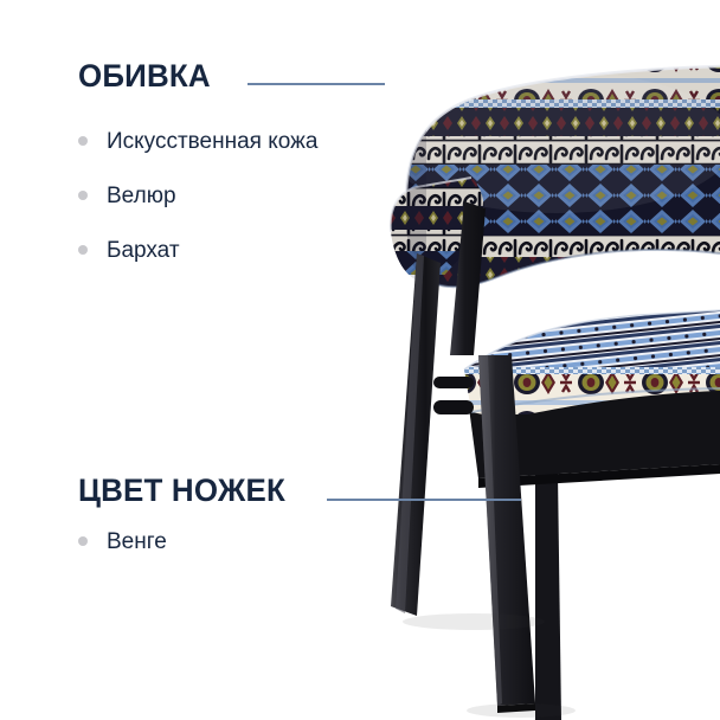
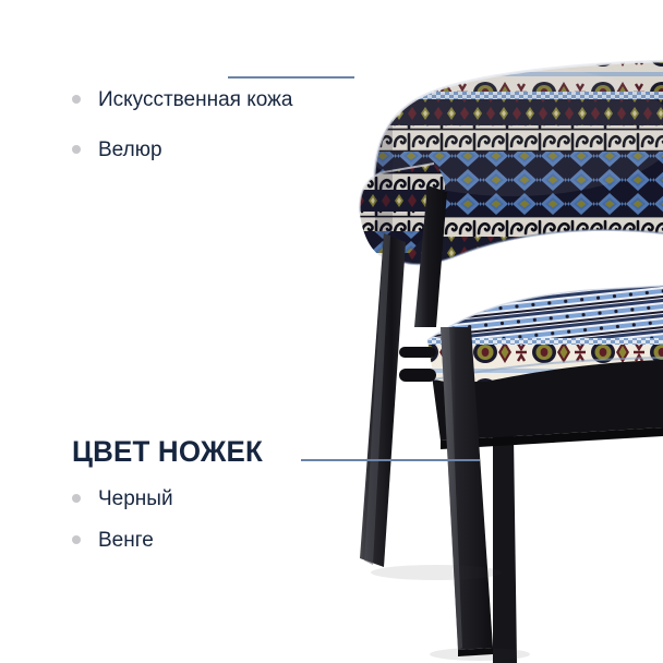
- ОБИВКА
  Искусственная кожа
  Велюр
- Бархат
  ЦВЕТ НОЖЕК
+ Черный
  Венге
